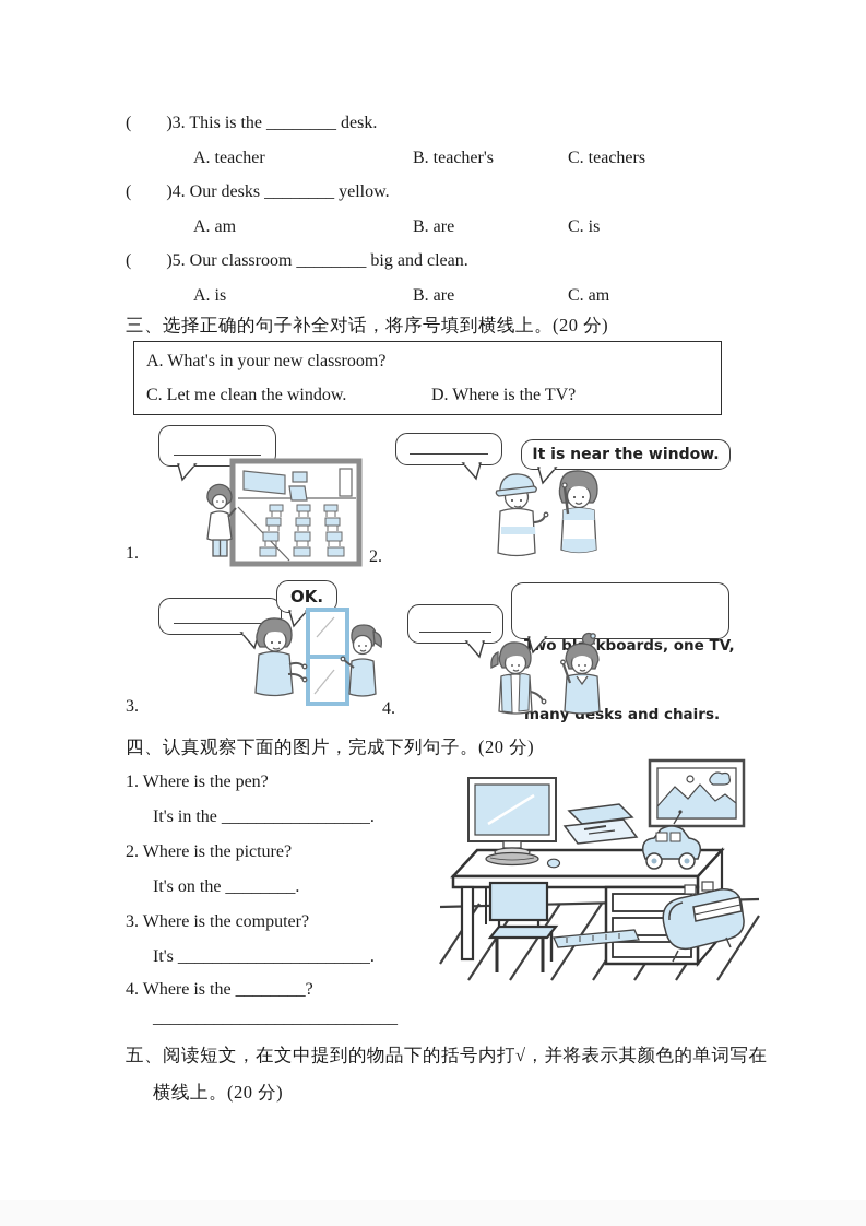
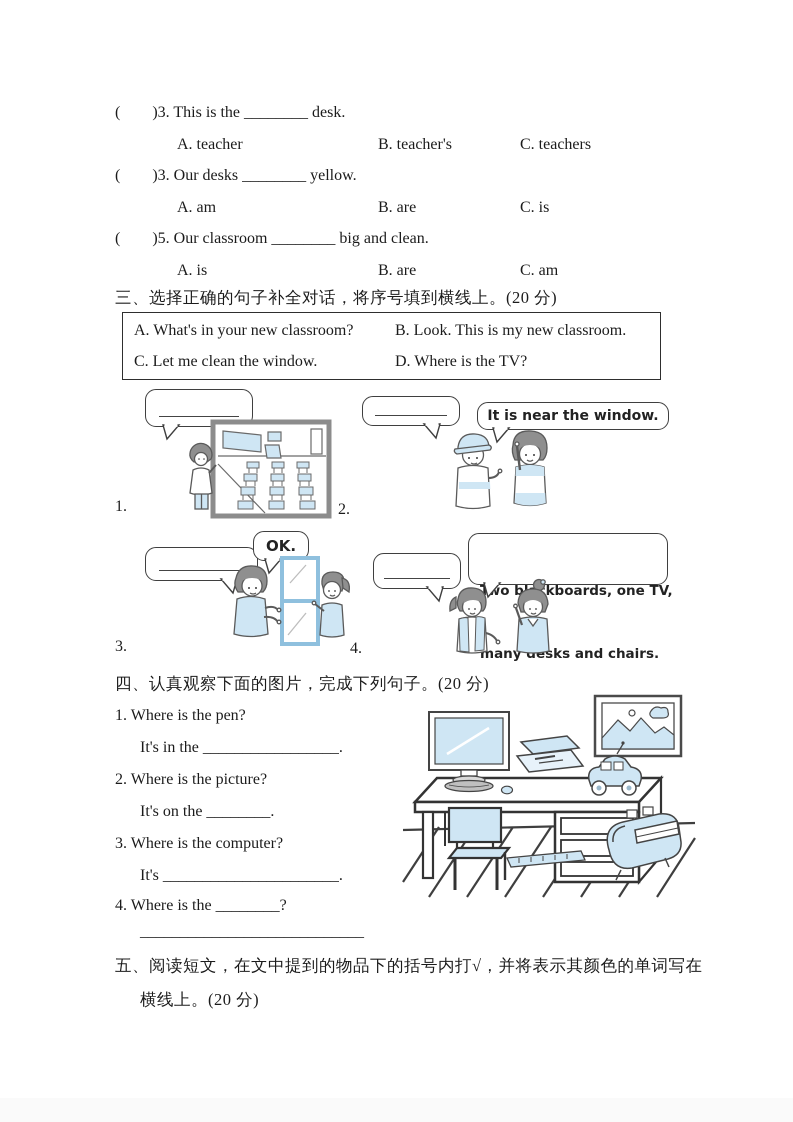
  ( )3. This is the ________ desk.
  A. teacher
  B. teacher's
  C. teachers
- ( )4. Our desks ________ yellow.
+ ( )3. Our desks ________ yellow.
  A. am
  B. are
  C. is
  ( )5. Our classroom ________ big and clean.
  A. is
  B. are
  C. am
  三、选择正确的句子补全对话，将序号填到横线上。(20 分)
  A. What's in your new classroom?
+ B. Look. This is my new classroom.
  C. Let me clean the window.
  D. Where is the TV?
  1.
  It is near the window.
  2.
  OK.
  3.
  To bkboards, one TV,
  manyesks and chairs.
  4.
  四、认真观察下面的图片，完成下列句子。(20 分)
  1. Where is the pen?
  It's in the _________________.
  2. Where is the picture?
  It's on the ________.
  3. Where is the computer?
  It's ______________________.
  4. Where is the ________?
  ____________________________
  五、阅读短文，在文中提到的物品下的括号内打√，并将表示其颜色的单词写在
  横线上。(20 分)
